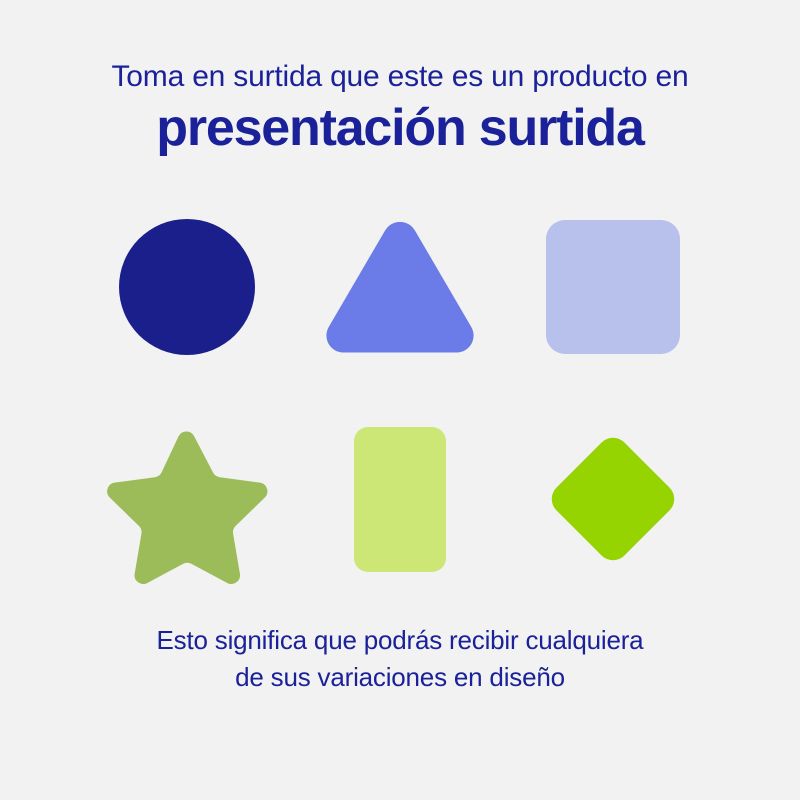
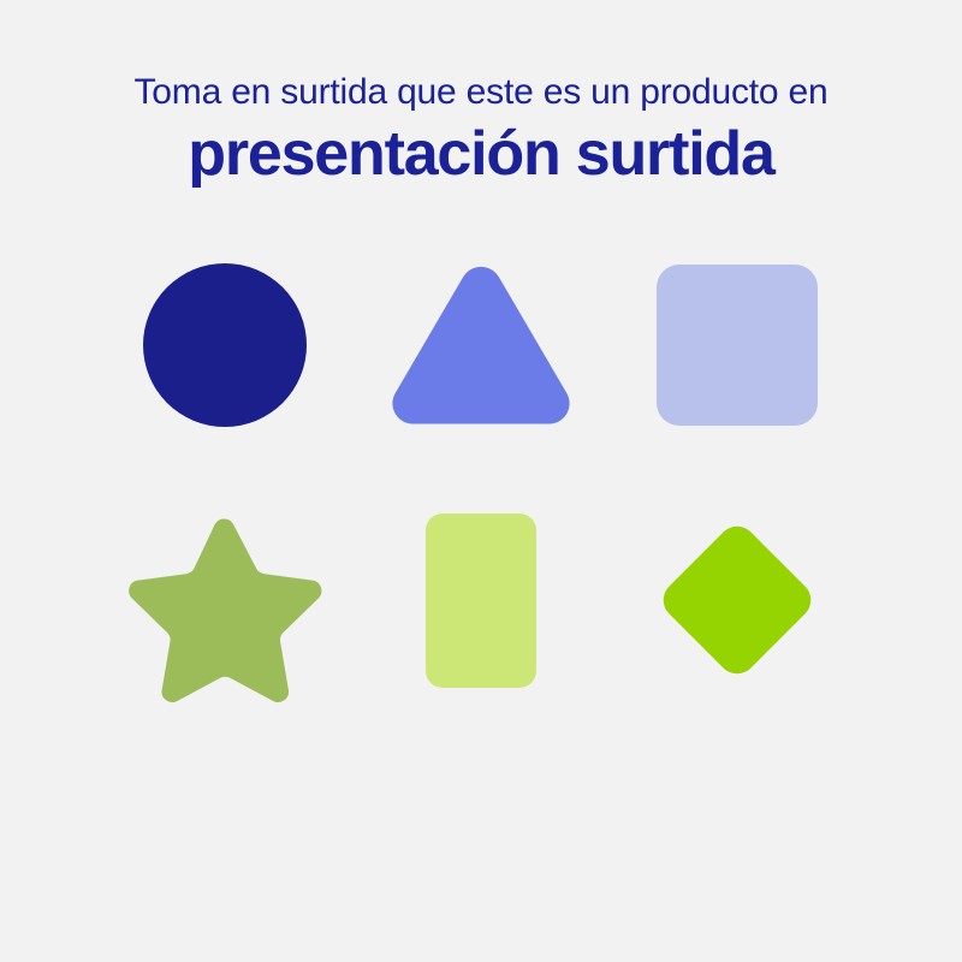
  Toma en surtida que este es un producto en
  presentación surtida
- Esto significa que podrás recibir cualquiera
- de sus variaciones en diseño
